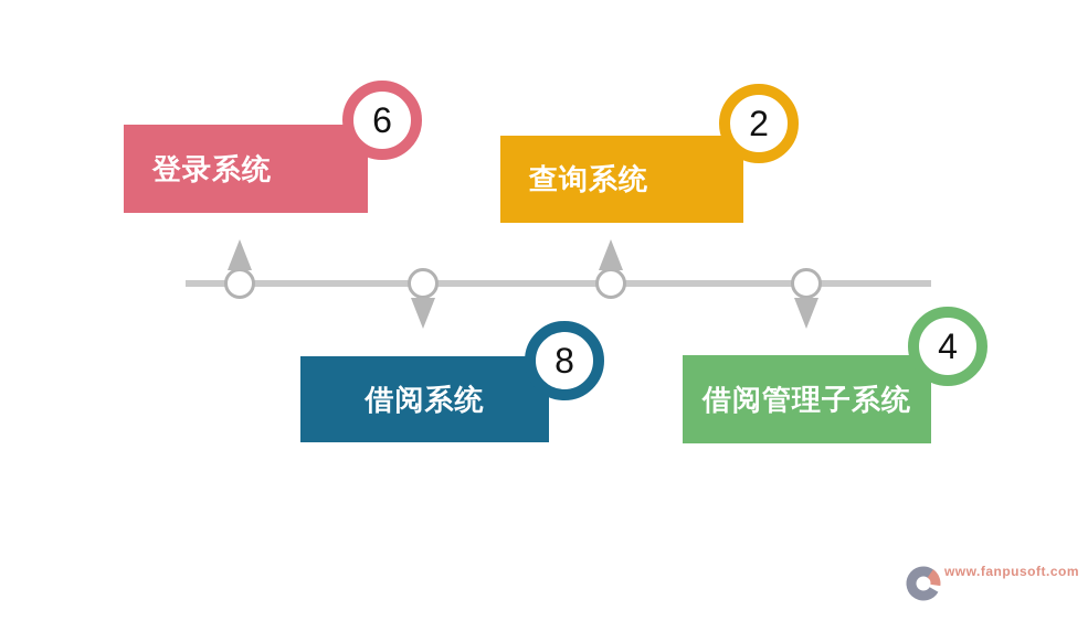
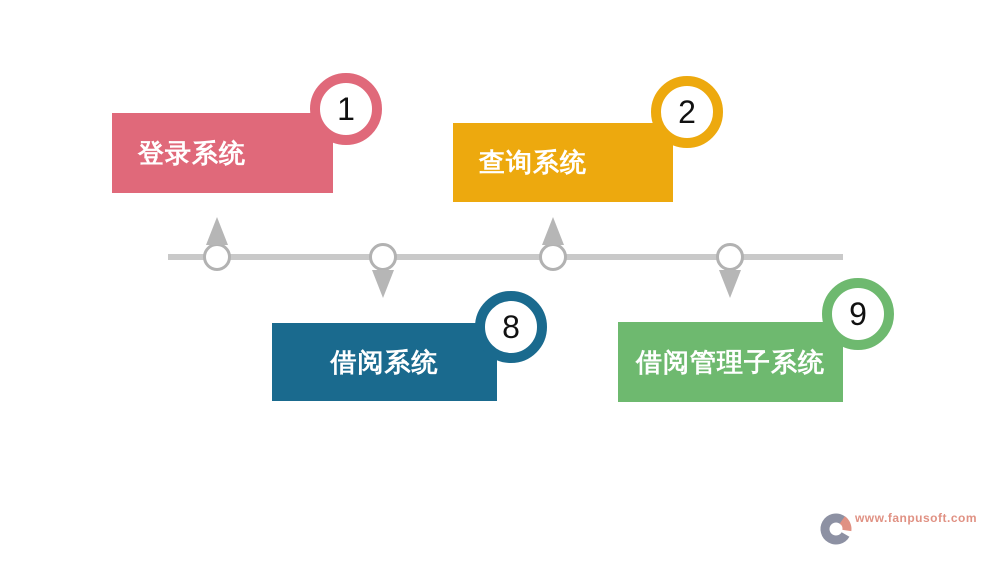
  登录系统
- 6
+ 1
  查询系统
  2
  借阅系统
  8
  借阅管理子系统
- 4
+ 9
  www.fanpusoft.com
